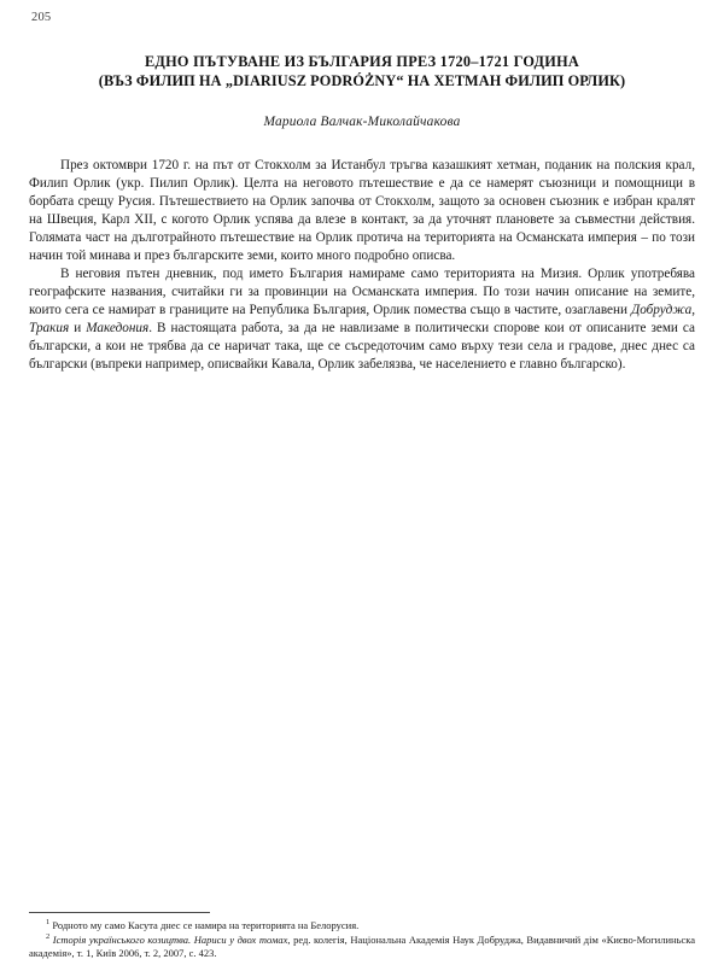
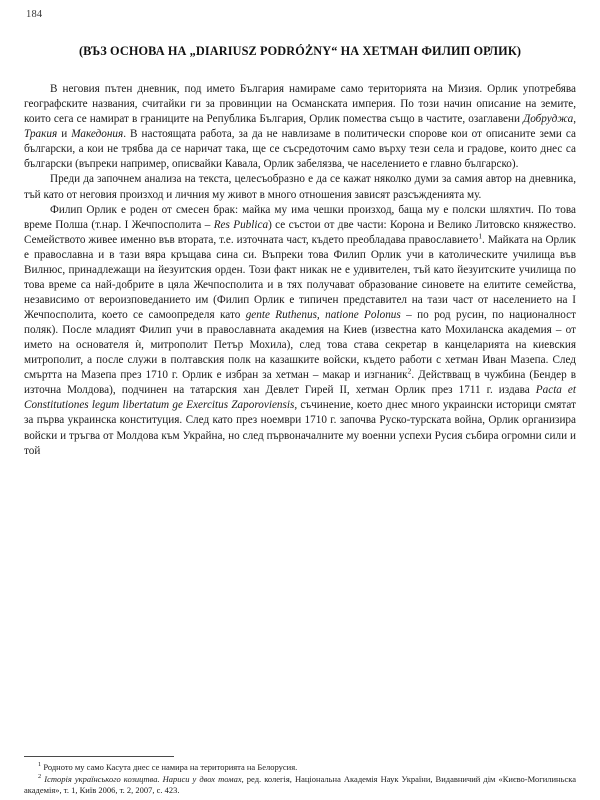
- 205
+ 184
- ЕДНО ПЪТУВАНЕ ИЗ БЪЛГАРИЯ ПРЕЗ 1720–1721 ГОДИНА
- (ВЪЗ ФИЛИП НА „DIARIUSZ PODRÓŻNY“ НА ХЕТМАН ФИЛИП ОРЛИК)
+ (ВЪЗ ОСНОВА НА „DIARIUSZ PODRÓŻNY“ НА ХЕТМАН ФИЛИП ОРЛИК)
- Мариола Валчак-Миколайчакова
- През октомври 1720 г. на път от Стокхолм за Истанбул тръгва казашкият хетман, поданик на полския крал, Филип Орлик (укр. Пилип Орлик). Целта на неговото пътешествие е да се намерят съюзници и помощници в борбата срещу Русия. Пътешествието на Орлик започва от Стокхолм, защото за основен съюзник е избран кралят на Швеция, Карл XII, с когото Орлик успява да влезе в контакт, за да уточнят плановете за съвместни действия. Голямата част на дълготрайното пътешествие на Орлик протича на територията на Османската империя – по този начин той минава и през българските земи, които много подробно описва.
- В неговия пътен дневник, под името България намираме само територията на Мизия. Орлик употребява географските названия, считайки ги за провинции на Османската империя. По този начин описание на земите, които сега се намират в границите на Република България, Орлик помества също в частите, озаглавени Добруджа, Тракия и Македония. В настоящата работа, за да не навлизаме в политически спорове кои от описаните земи са български, а кои не трябва да се наричат така, ще се съсредоточим само върху тези села и градове, днес днес са български (въпреки например, описвайки Кавала, Орлик забелязва, че населението е главно българско).
+ В неговия пътен дневник, под името България намираме само територията на Мизия. Орлик употребява географските названия, считайки ги за провинции на Османската империя. По този начин описание на земите, които сега се намират в границите на Република България, Орлик помества също в частите, озаглавени Добруджа, Тракия и Македония. В настоящата работа, за да не навлизаме в политически спорове кои от описаните земи са български, а кои не трябва да се наричат така, ще се съсредоточим само върху тези села и градове, които днес са български (въпреки например, описвайки Кавала, Орлик забелязва, че населението е главно българско).
+ Преди да започнем анализа на текста, целесъобразно е да се кажат няколко думи за самия автор на дневника, тъй като от неговия произход и личния му живот в много отношения зависят разсъжденията му.
+ Филип Орлик е роден от смесен брак: майка му има чешки произход, баща му е полски шляхтич. По това време Полша (т.нар. I Жечпосполита – Res Publica) се състои от две части: Корона и Велико Литовско княжество. Семейството живее именно във втората, т.е. източната част, където преобладава православието1. Майката на Орлик е православна и в тази вяра кръщава сина си. Въпреки това Филип Орлик учи в католическите училища във Вилнюс, принадлежащи на йезуитския орден. Този факт никак не е удивителен, тъй като йезуитските училища по това време са най-добрите в цяла Жечпосполита и в тях получават образование синовете на елитите семейства, независимо от вероизповеданието им (Филип Орлик е типичен представител на тази част от населението на I Жечпосполита, което се самоопределя като gente Ruthenus, natione Polonus – по род русин, по националност поляк). После младият Филип учи в православната академия на Киев (известна като Мохиланска академия – от името на основателя ѝ, митрополит Петър Мохила), след това става секретар в канцеларията на киевския митрополит, а после служи в полтавския полк на казашките войски, където работи с хетман Иван Мазепа. След смъртта на Мазепа през 1710 г. Орлик е избран за хетман – макар и изгнаник2. Действващ в чужбина (Бендер в източна Молдова), подчинен на татарския хан Девлет Гирей II, хетман Орлик през 1711 г. издава Pacta et Constitutiones legum libertatum ge Exercitus Zaporoviensis, съчинение, което днес много украински историци смятат за първа украинска конституция. След като през ноември 1710 г. започва Руско-турската война, Орлик организира войски и тръгва от Молдова към Украйна, но след първоначалните му военни успехи Русия събира огромни сили и той
  Родното му само Касута днес се намира на територията на Белорусия.
- Історія українського козицтва. Нариси у двох томах, ред. колегія, Національна Академія Наук Добруджа, Видавничий дім «Києво-Могилиньска академія», т. 1, Київ 2006, т. 2, 2007, с. 423.
+ Історія українського козицтва. Нариси у двох томах, ред. колегія, Національна Академія Наук України, Видавничий дім «Києво-Могилиньска академія», т. 1, Київ 2006, т. 2, 2007, с. 423.
